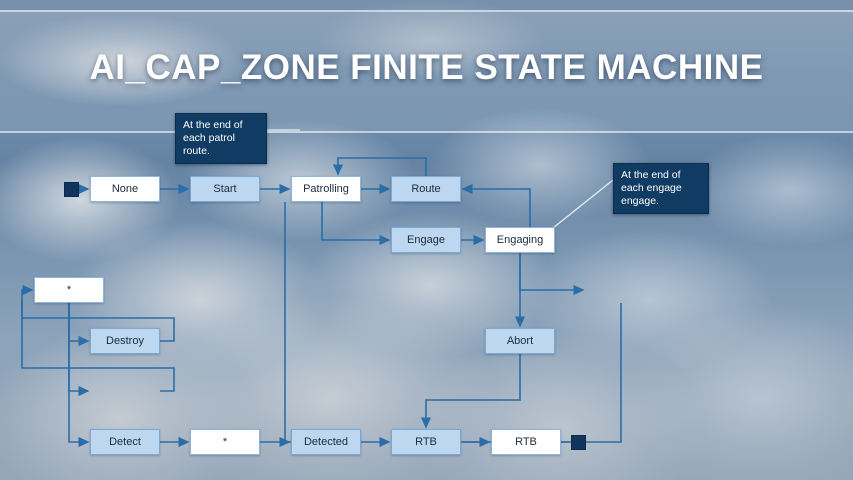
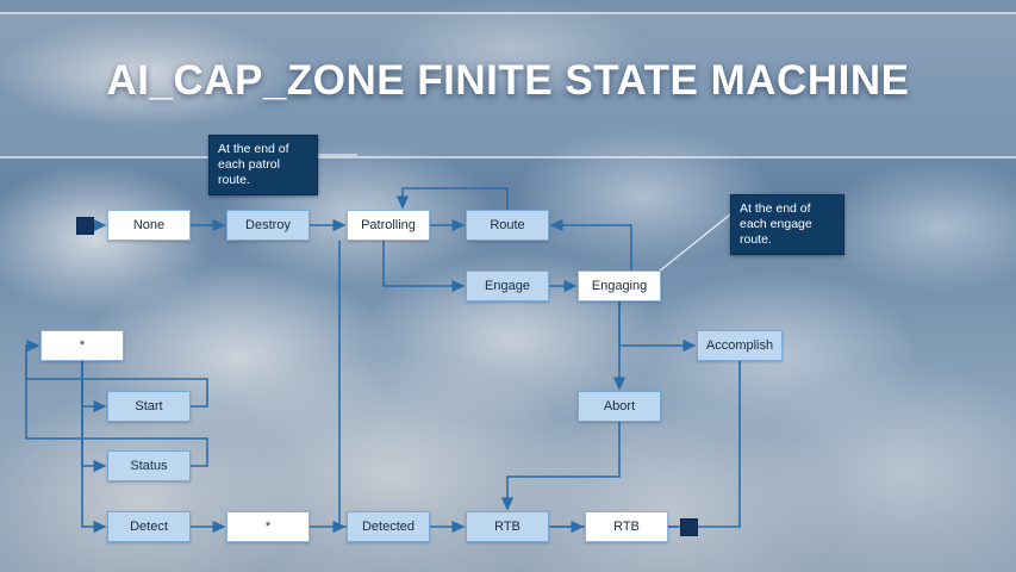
  AI_CAP_ZONE FINITE STATE MACHINE
  None
- Start
+ Destroy
  Patrolling
  Route
  Engage
  Engaging
+ Accomplish
  Abort
  *
- Destroy
+ Start
+ Status
  Detect
  *
  Detected
  RTB
  RTB
  At the end of each patrol route.
- At the end of each engage engage.
+ At the end of each engage route.
